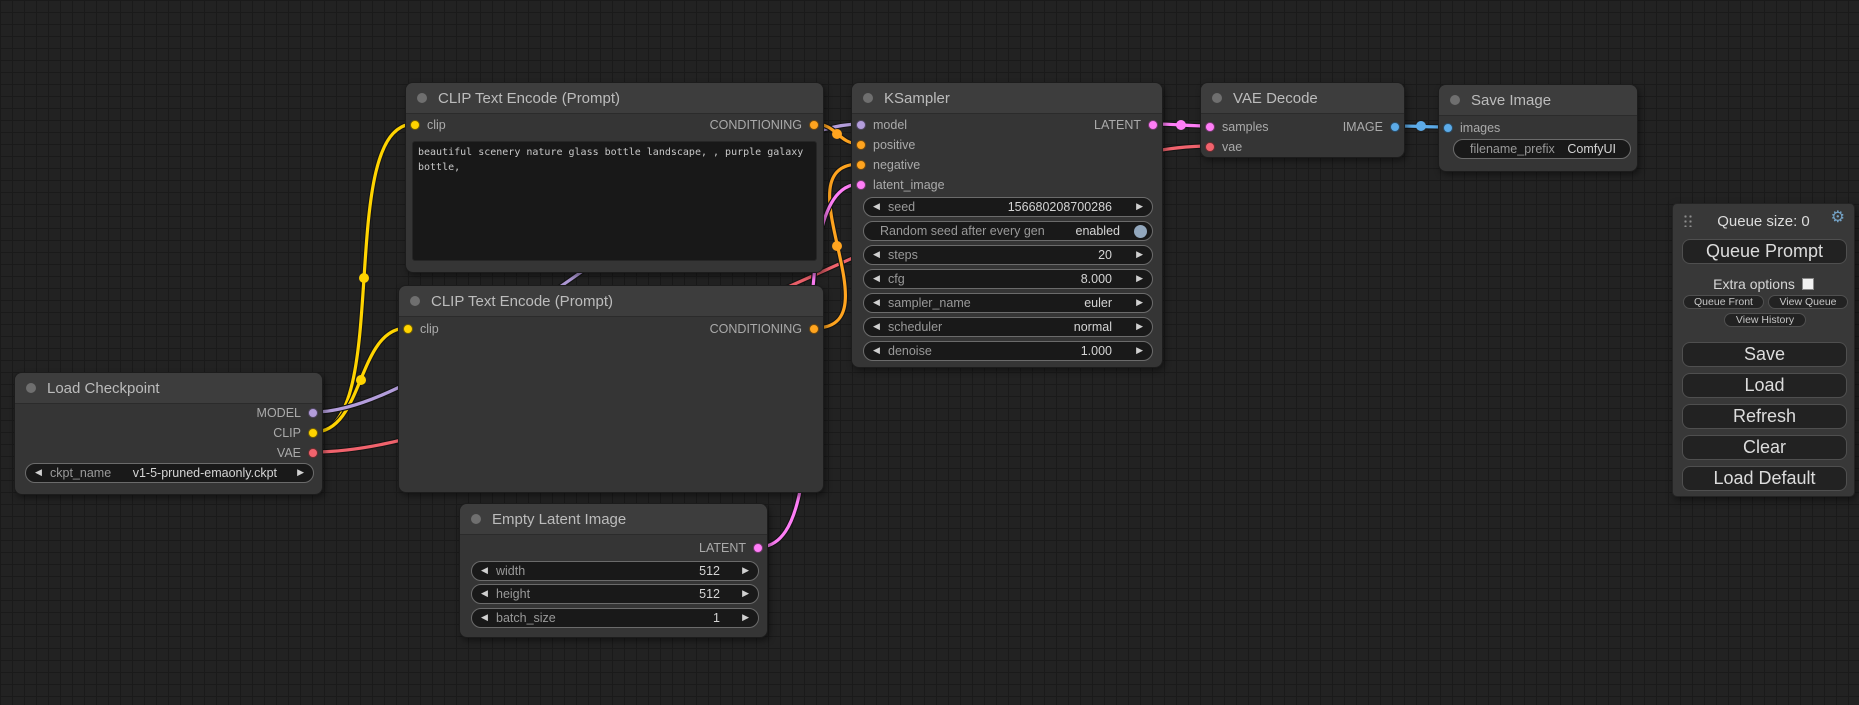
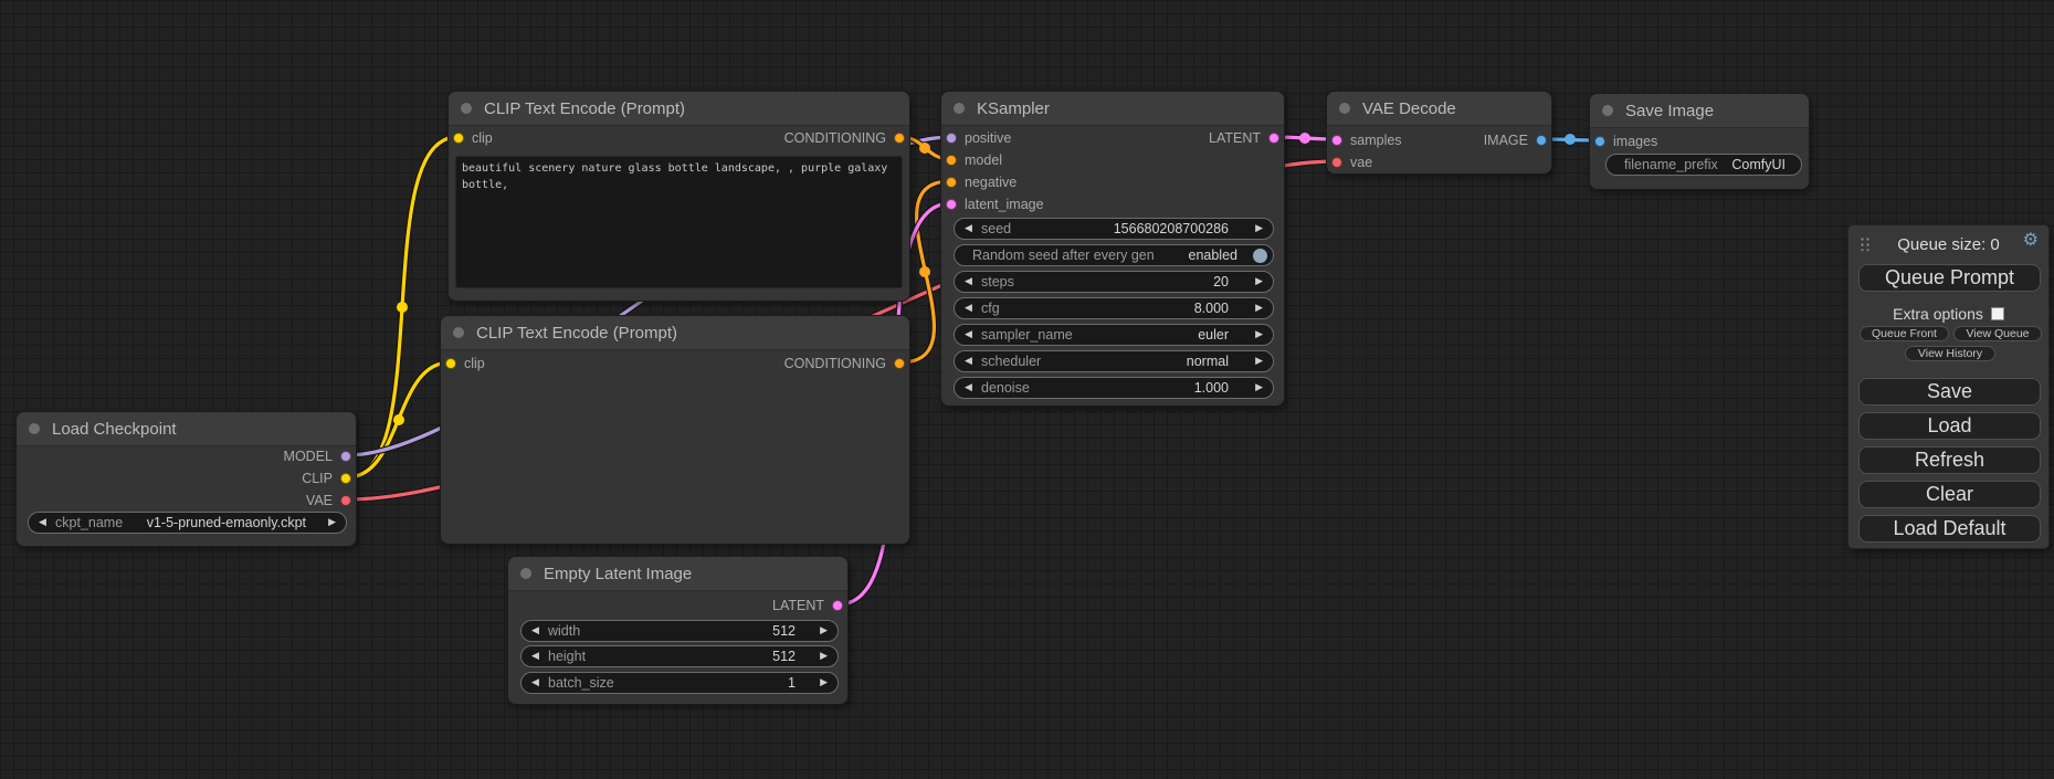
  Load Checkpoint
  MODEL
  CLIP
  VAE
  ◀
  ckpt_name
  v1-5-pruned-emaonly.ckpt
  ▶
  CLIP Text Encode (Prompt)
  clip
  CONDITIONING
  beautiful scenery nature glass bottle landscape, , purple galaxy bottle,
  CLIP Text Encode (Prompt)
  clip
  CONDITIONING
  KSampler
- model
+ positive
  LATENT
- positive
+ model
  negative
  latent_image
  ◀
  seed
  156680208700286
  ▶
  Random seed after every gen
  enabled
  ◀
  steps
  20
  ▶
  ◀
  cfg
  8.000
  ▶
  ◀
  sampler_name
  euler
  ▶
  ◀
  scheduler
  normal
  ▶
  ◀
  denoise
  1.000
  ▶
  Empty Latent Image
  LATENT
  ◀
  width
  512
  ▶
  ◀
  height
  512
  ▶
  ◀
  batch_size
  1
  ▶
  VAE Decode
  samples
  IMAGE
  vae
  Save Image
  images
  filename_prefix
  ComfyUI
  Queue size: 0
  ⚙
  Queue Prompt
  Extra options
  Queue Front
  View Queue
  View History
  Save
  Load
  Refresh
  Clear
  Load Default
